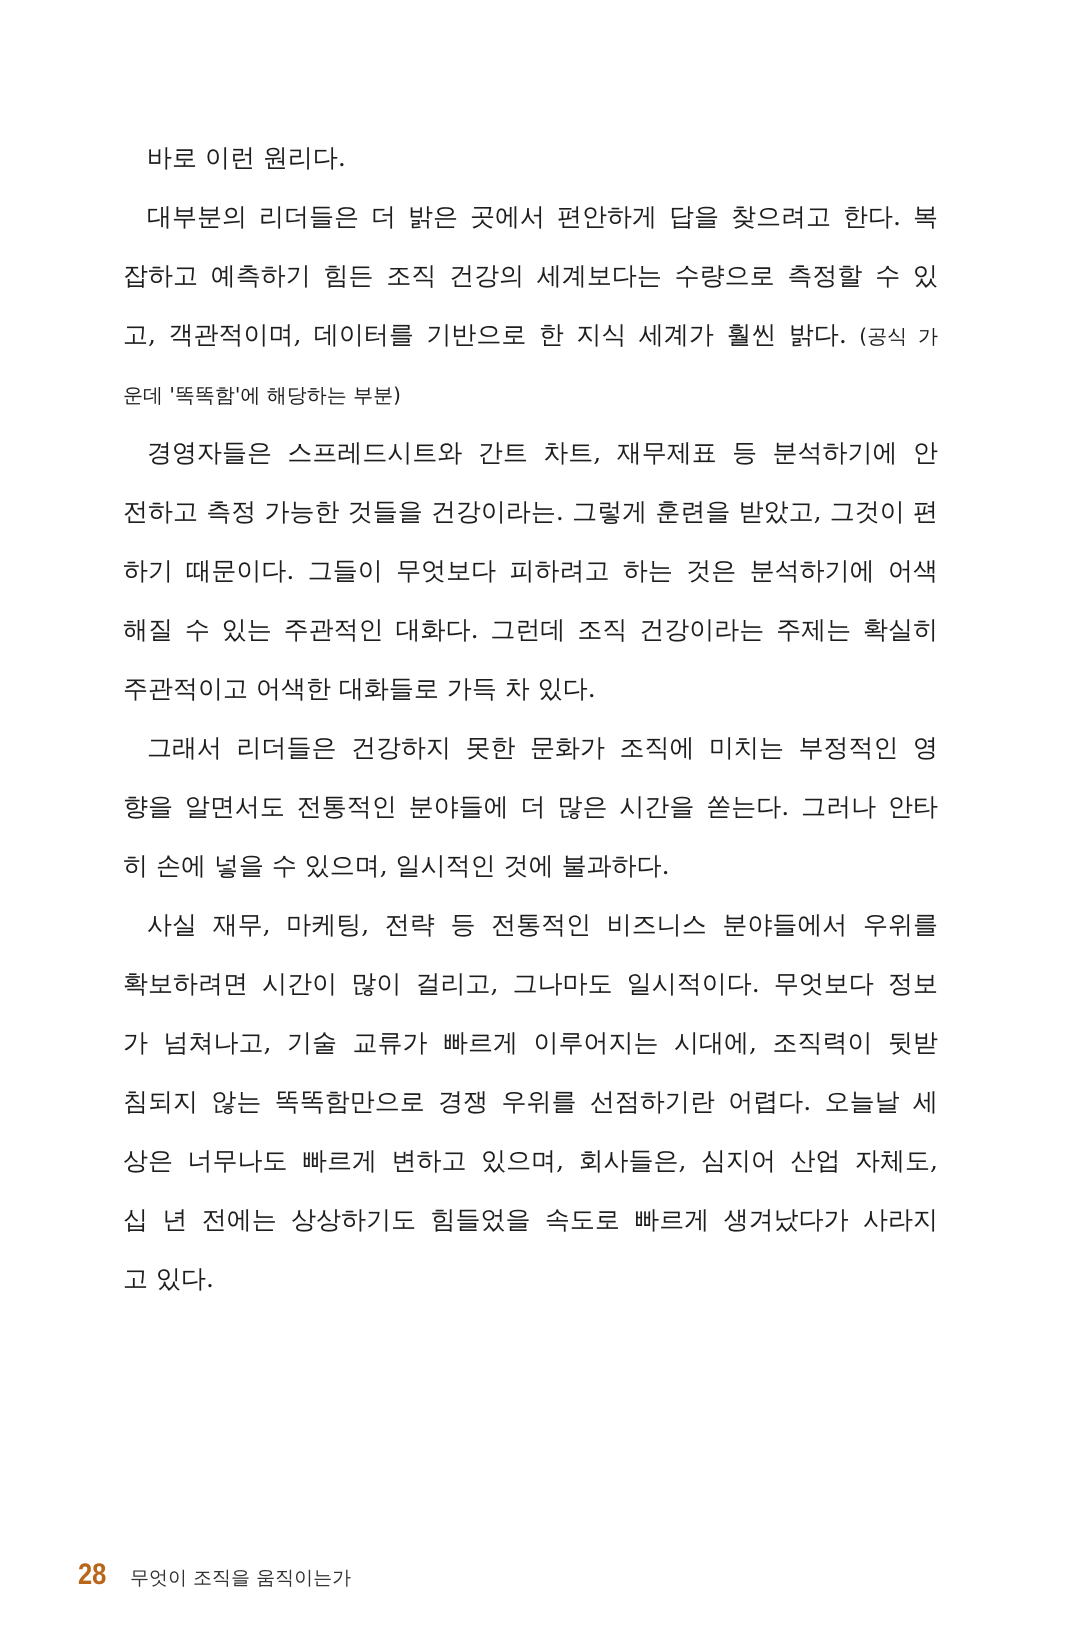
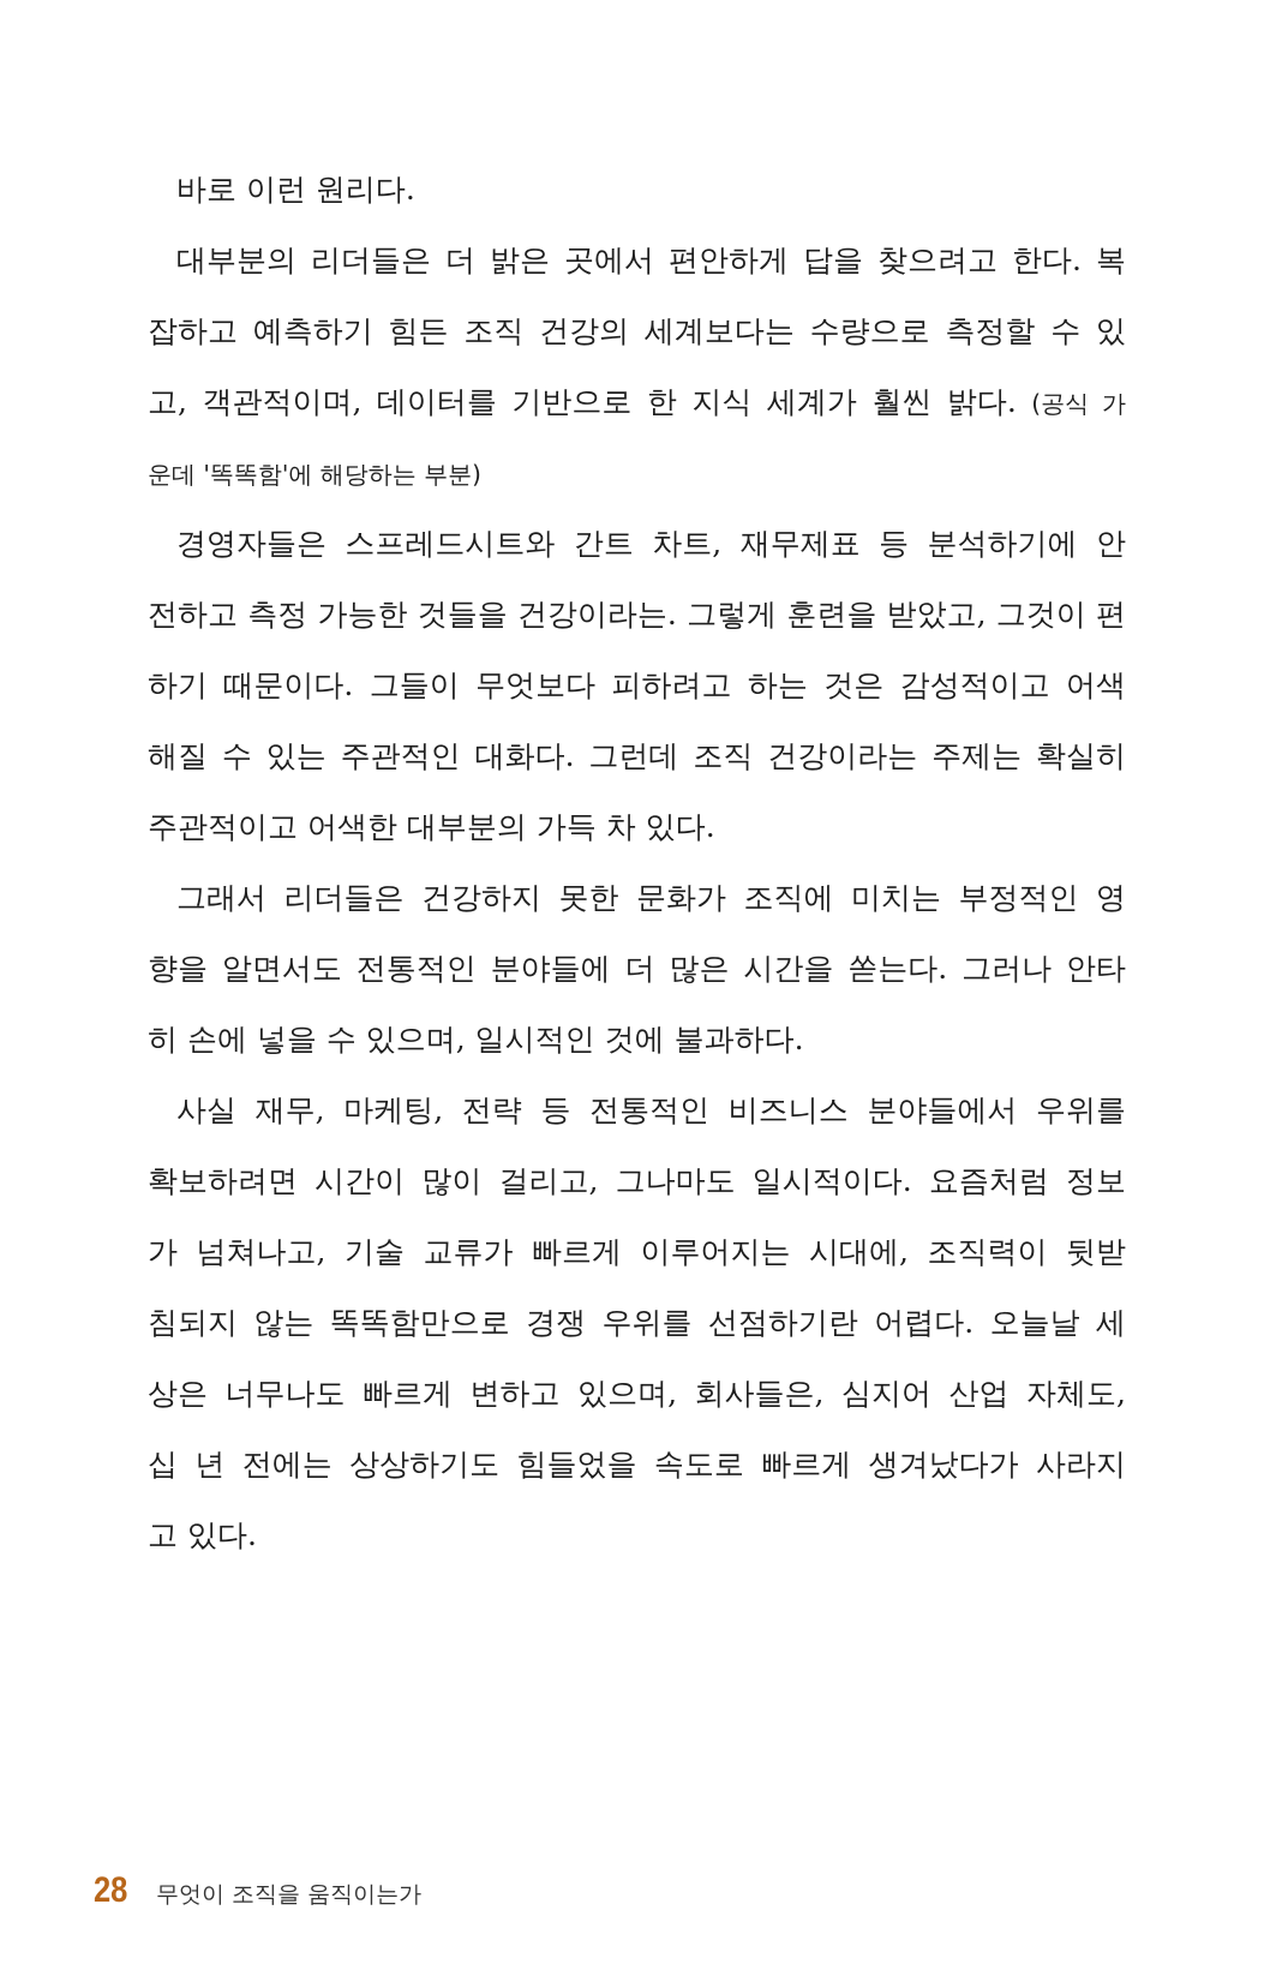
  바로 이런 원리다.
  대부분의 리더들은 더 밝은 곳에서 편안하게 답을 찾으려고 한다. 복
  잡하고 예측하기 힘든 조직 건강의 세계보다는 수량으로 측정할 수 있
  고, 객관적이며, 데이터를 기반으로 한 지식 세계가 훨씬 밝다. (공식 가
  운데 '똑똑함'에 해당하는 부분)
  경영자들은 스프레드시트와 간트 차트, 재무제표 등 분석하기에 안
  전하고 측정 가능한 것들을 건강이라는. 그렇게 훈련을 받았고, 그것이 편
- 하기 때문이다. 그들이 무엇보다 피하려고 하는 것은 분석하기에 어색
+ 하기 때문이다. 그들이 무엇보다 피하려고 하는 것은 감성적이고 어색
  해질 수 있는 주관적인 대화다. 그런데 조직 건강이라는 주제는 확실히
- 주관적이고 어색한 대화들로 가득 차 있다.
+ 주관적이고 어색한 대부분의 가득 차 있다.
  그래서 리더들은 건강하지 못한 문화가 조직에 미치는 부정적인 영
  향을 알면서도 전통적인 분야들에 더 많은 시간을 쏟는다. 그러나 안타
  히 손에 넣을 수 있으며, 일시적인 것에 불과하다.
  사실 재무, 마케팅, 전략 등 전통적인 비즈니스 분야들에서 우위를
- 확보하려면 시간이 많이 걸리고, 그나마도 일시적이다. 무엇보다 정보
+ 확보하려면 시간이 많이 걸리고, 그나마도 일시적이다. 요즘처럼 정보
  가 넘쳐나고, 기술 교류가 빠르게 이루어지는 시대에, 조직력이 뒷받
  침되지 않는 똑똑함만으로 경쟁 우위를 선점하기란 어렵다. 오늘날 세
  상은 너무나도 빠르게 변하고 있으며, 회사들은, 심지어 산업 자체도,
  십 년 전에는 상상하기도 힘들었을 속도로 빠르게 생겨났다가 사라지
  고 있다.
  28
  무엇이 조직을 움직이는가
